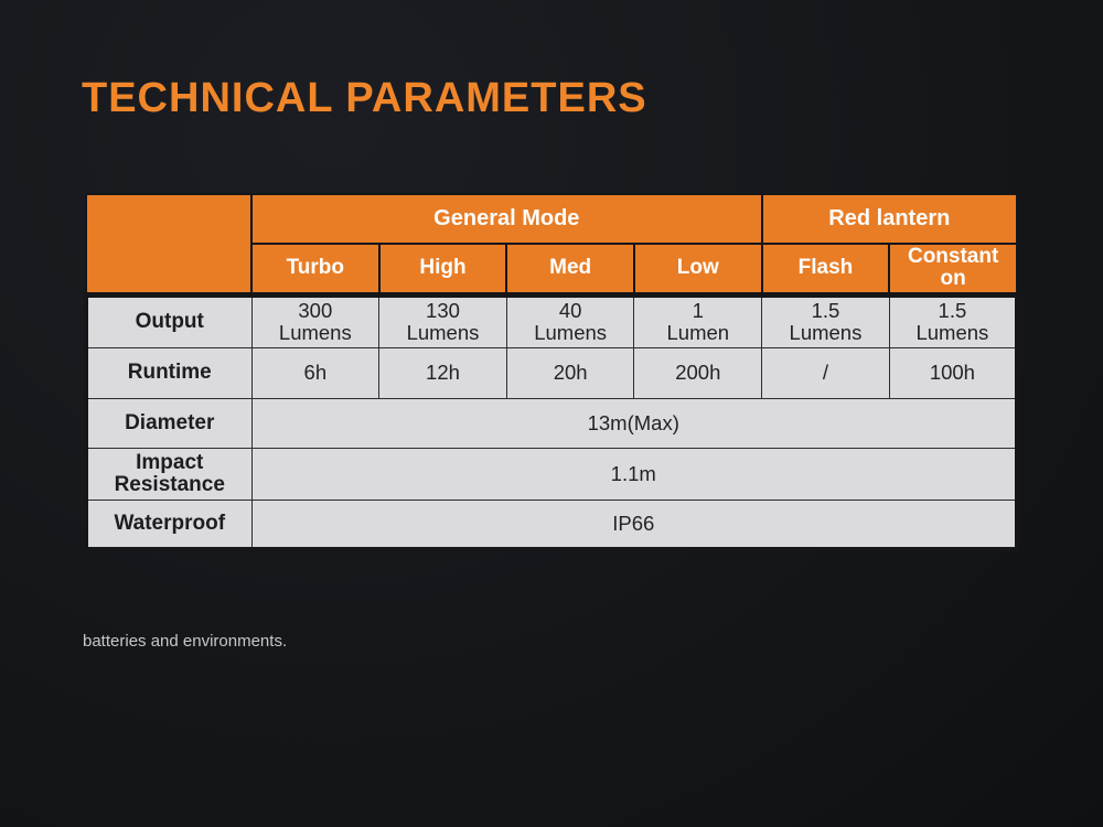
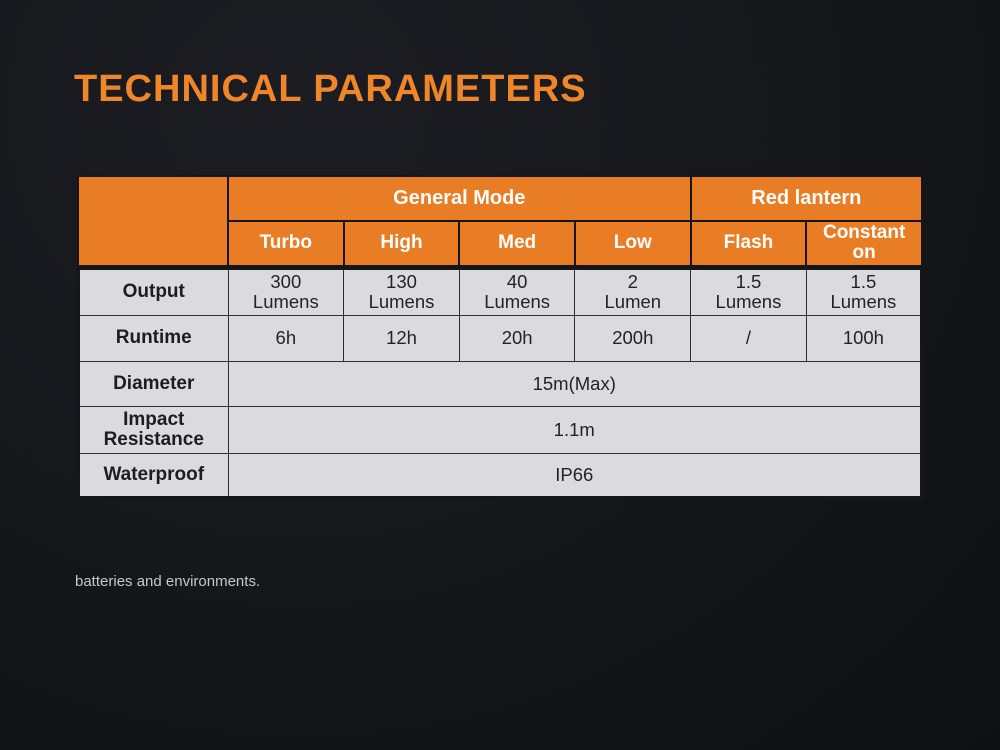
  TECHNICAL PARAMETERS
  	General Mode	Red lantern
  Turbo	High	Med	Low	Flash	Constant on
- Output	300 Lumens	130 Lumens	40 Lumens	1 Lumen	1.5 Lumens	1.5 Lumens
+ Output	300 Lumens	130 Lumens	40 Lumens	2 Lumen	1.5 Lumens	1.5 Lumens
  Runtime	6h	12h	20h	200h	/	100h
- Diameter	13m(Max)
+ Diameter	15m(Max)
  Impact Resistance	1.1m
  Waterproof	IP66
  batteries and environments.
